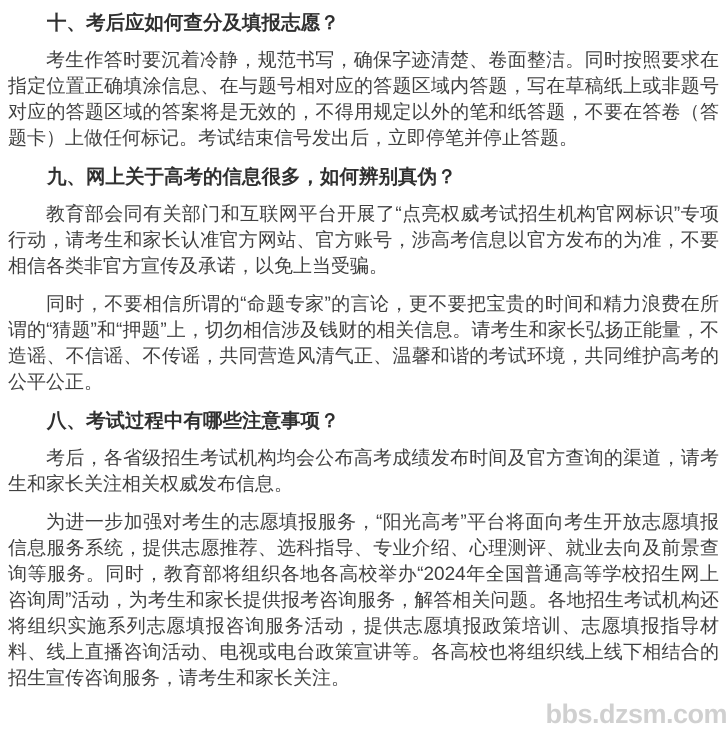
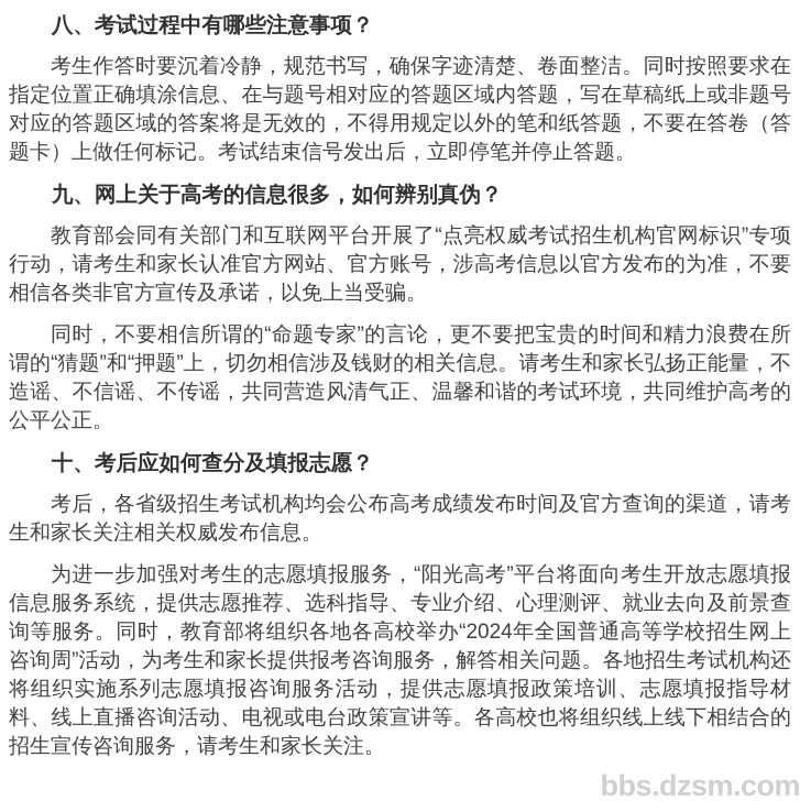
- 十、考后应如何查分及填报志愿？
+ 八、考试过程中有哪些注意事项？
  考生作答时要沉着冷静，规范书写，确保字迹清楚、卷面整洁。同时按照要求在指定位置正确填涂信息、在与题号相对应的答题区域内答题，写在草稿纸上或非题号对应的答题区域的答案将是无效的，不得用规定以外的笔和纸答题，不要在答卷（答题卡）上做任何标记。考试结束信号发出后，立即停笔并停止答题。
  九、网上关于高考的信息很多，如何辨别真伪？
  教育部会同有关部门和互联网平台开展了“点亮权威考试招生机构官网标识”专项行动，请考生和家长认准官方网站、官方账号，涉高考信息以官方发布的为准，不要相信各类非官方宣传及承诺，以免上当受骗。
  同时，不要相信所谓的“命题专家”的言论，更不要把宝贵的时间和精力浪费在所谓的“猜题”和“押题”上，切勿相信涉及钱财的相关信息。请考生和家长弘扬正能量，不造谣、不信谣、不传谣，共同营造风清气正、温馨和谐的考试环境，共同维护高考的公平公正。
- 八、考试过程中有哪些注意事项？
+ 十、考后应如何查分及填报志愿？
  考后，各省级招生考试机构均会公布高考成绩发布时间及官方查询的渠道，请考生和家长关注相关权威发布信息。
  为进一步加强对考生的志愿填报服务，“阳光高考”平台将面向考生开放志愿填报信息服务系统，提供志愿推荐、选科指导、专业介绍、心理测评、就业去向及前景查询等服务。同时，教育部将组织各地各高校举办“2024年全国普通高等学校招生网上咨询周”活动，为考生和家长提供报考咨询服务，解答相关问题。各地招生考试机构还将组织实施系列志愿填报咨询服务活动，提供志愿填报政策培训、志愿填报指导材料、线上直播咨询活动、电视或电台政策宣讲等。各高校也将组织线上线下相结合的招生宣传咨询服务，请考生和家长关注。
  bbs.dzsm.com
